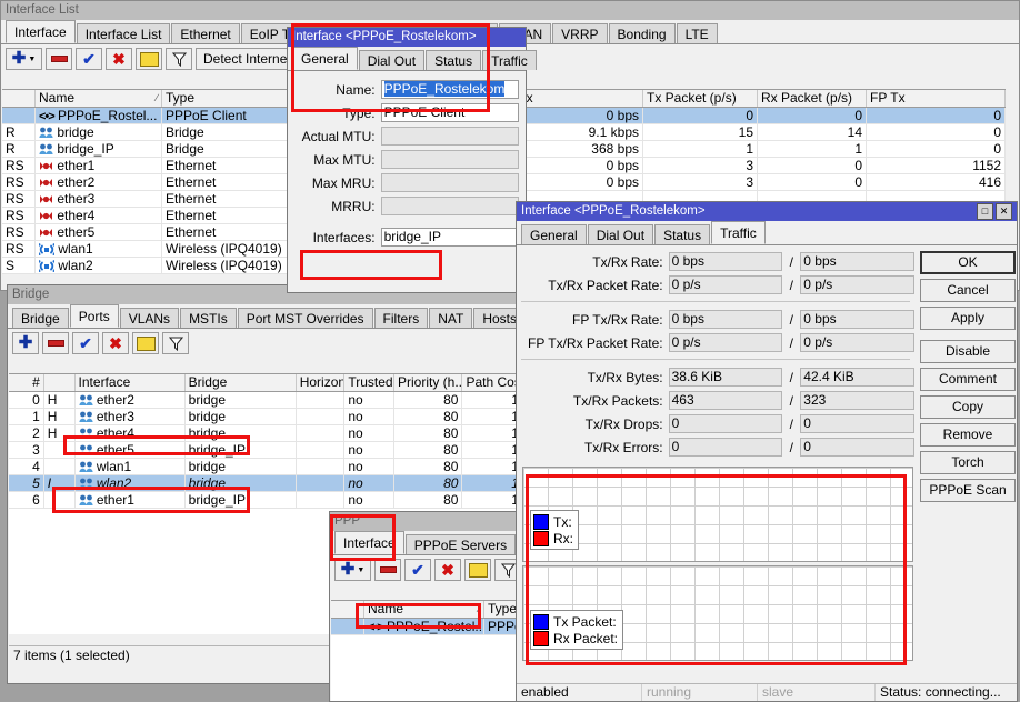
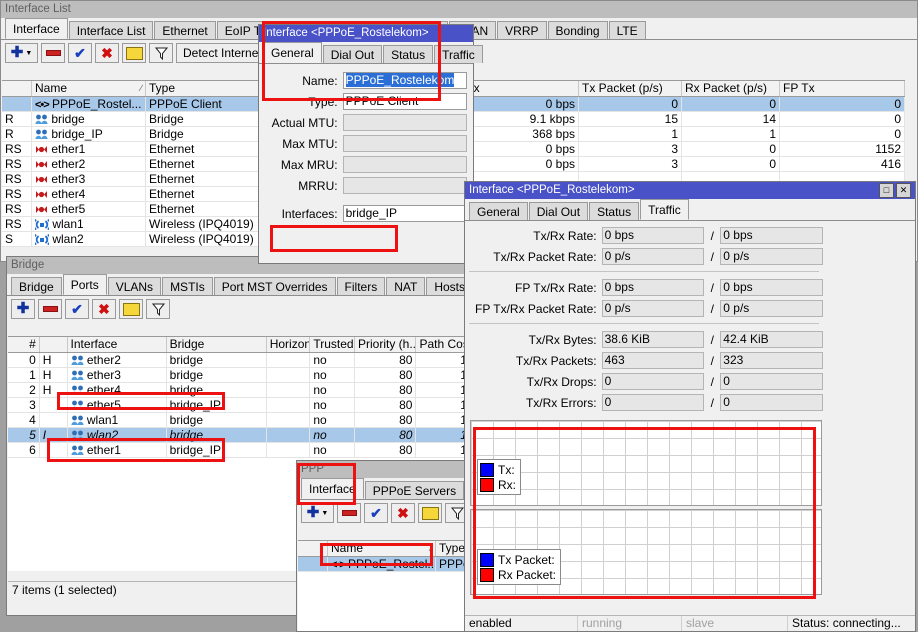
  Interface List
  Interface
  Interface List
  Ethernet
  VRRP
  Bonding
  LTE
  ✚
  ✔
  ✖
  Detect Interne
  Name
  ∕
  Type
  Tx Packet (p/s)
  Rx Packet (p/s)
  FP Tx
  <•> PPPoE_Rostel...
  PPPoE Client
  0 bps
  0
  0
  0
  R
  bridge
  Bridge
  9.1 kbps
  15
  14
  0
  R
  bridge_IP
  Bridge
  368 bps
  1
  1
  0
  RS
  ether1
  Ethernet
  0 bps
  3
  0
  1152
  RS
  ether2
  Ethernet
  0 bps
  3
  0
  416
  RS
  ether3
  Ethernet
  RS
  ether4
  Ethernet
  RS
  ether5
  Ethernet
  RS
  wlan1
  Wireless (IPQ4019)
  S
  wlan2
  Wireless (IPQ4019)
  Bridge
  Bridge
  Ports
  VLANs
  MSTIs
  Port MST Overrides
  Filters
  NAT
  Hosts
  ✚
  ✔
  ✖
  #
  Interface
  Bridge
  Horizon
  Trusted
  Priority (h..
  Path Co
  0
  H
  ether2
  bridge
  no
  80
  1
  H
  ether3
  bridge
  no
  80
  2
  H
  ether4
  bridge
  no
  80
  3
  ether5
  bridge_IP
  no
  80
  4
  wlan1
  bridge
  no
  80
  5
  I
  wlan2
  bridge
  no
  80
  6
  ether1
  bridge_IP
  no
  80
  7 items (1 selected)
  PPP
  Interface
  PPPoE Servers
  ✚
  ✔
  ✖
  Name
  Type
  <•> PPPoE_Rostel...
  Interface <PPPoE_Rostelekom>
  General
  Dial Out
  Status
  Traffic
  Name:
  PPPoE_Rostelekom
  Type:
  PPPoE Client
  Actual MTU:
  Max MTU:
  Max MRU:
  MRRU:
  Interfaces:
  bridge_IP
  Interface <PPPoE_Rostelekom>
  □
  ✕
  General
  Dial Out
  Status
  Traffic
  Tx/Rx Rate:
  0 bps
  /
  0 bps
  Tx/Rx Packet Rate:
  0 p/s
  /
  0 p/s
  FP Tx/Rx Rate:
  0 bps
  /
  0 bps
  FP Tx/Rx Packet Rate:
  0 p/s
  /
  0 p/s
  Tx/Rx Bytes:
  38.6 KiB
  /
  42.4 KiB
  Tx/Rx Packets:
  463
  /
  323
  Tx/Rx Drops:
  0
  /
  0
  Tx/Rx Errors:
  0
  /
  0
- OK
- Cancel
- Apply
- Disable
- Comment
- Copy
- Remove
- Torch
- PPPoE Scan
  Tx:
  Rx:
  Tx Packet:
  Rx Packet:
  enabled
  running
  slave
  Status: connecting...
